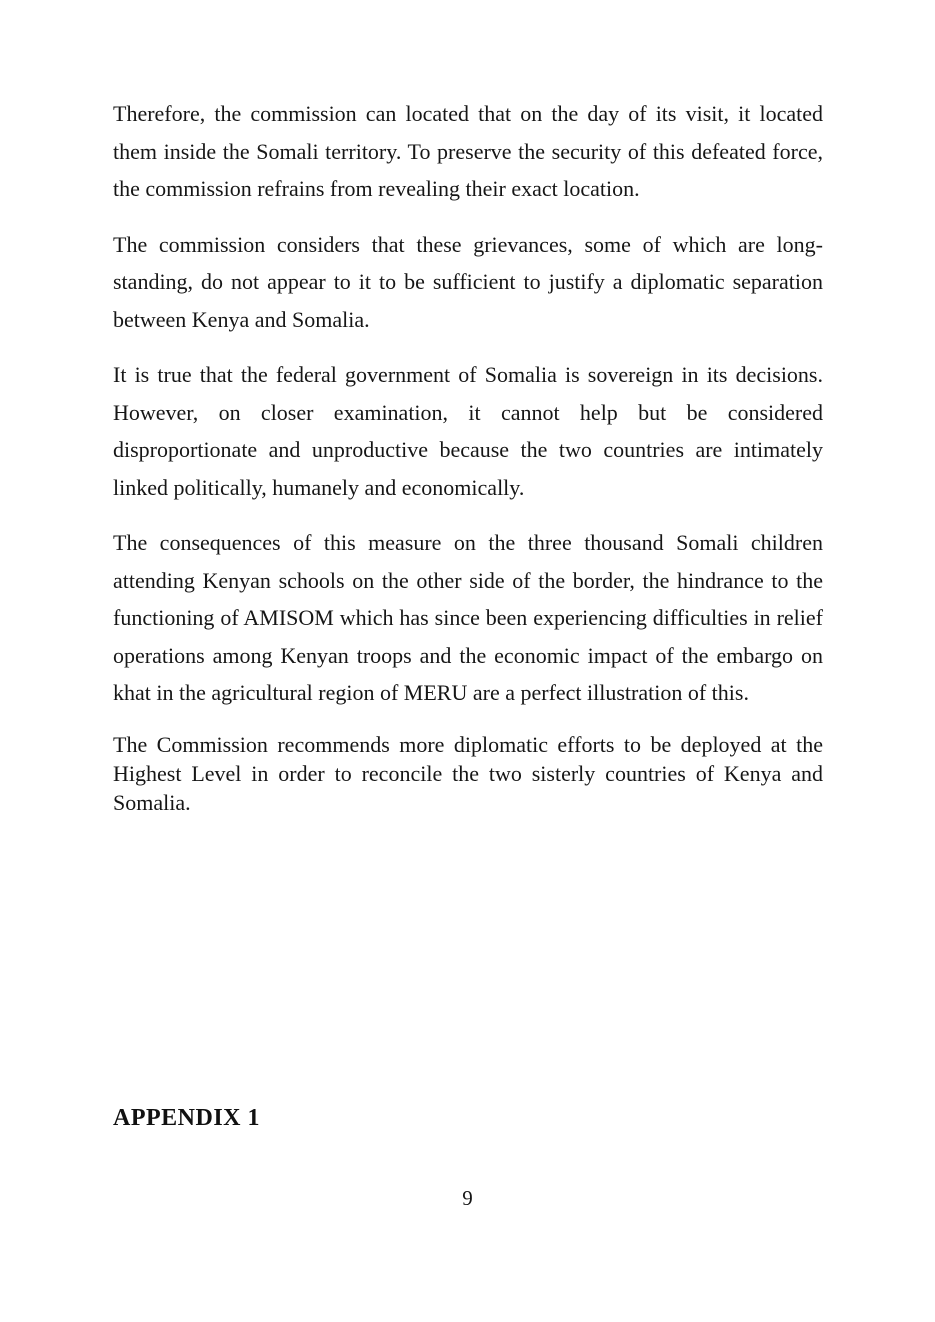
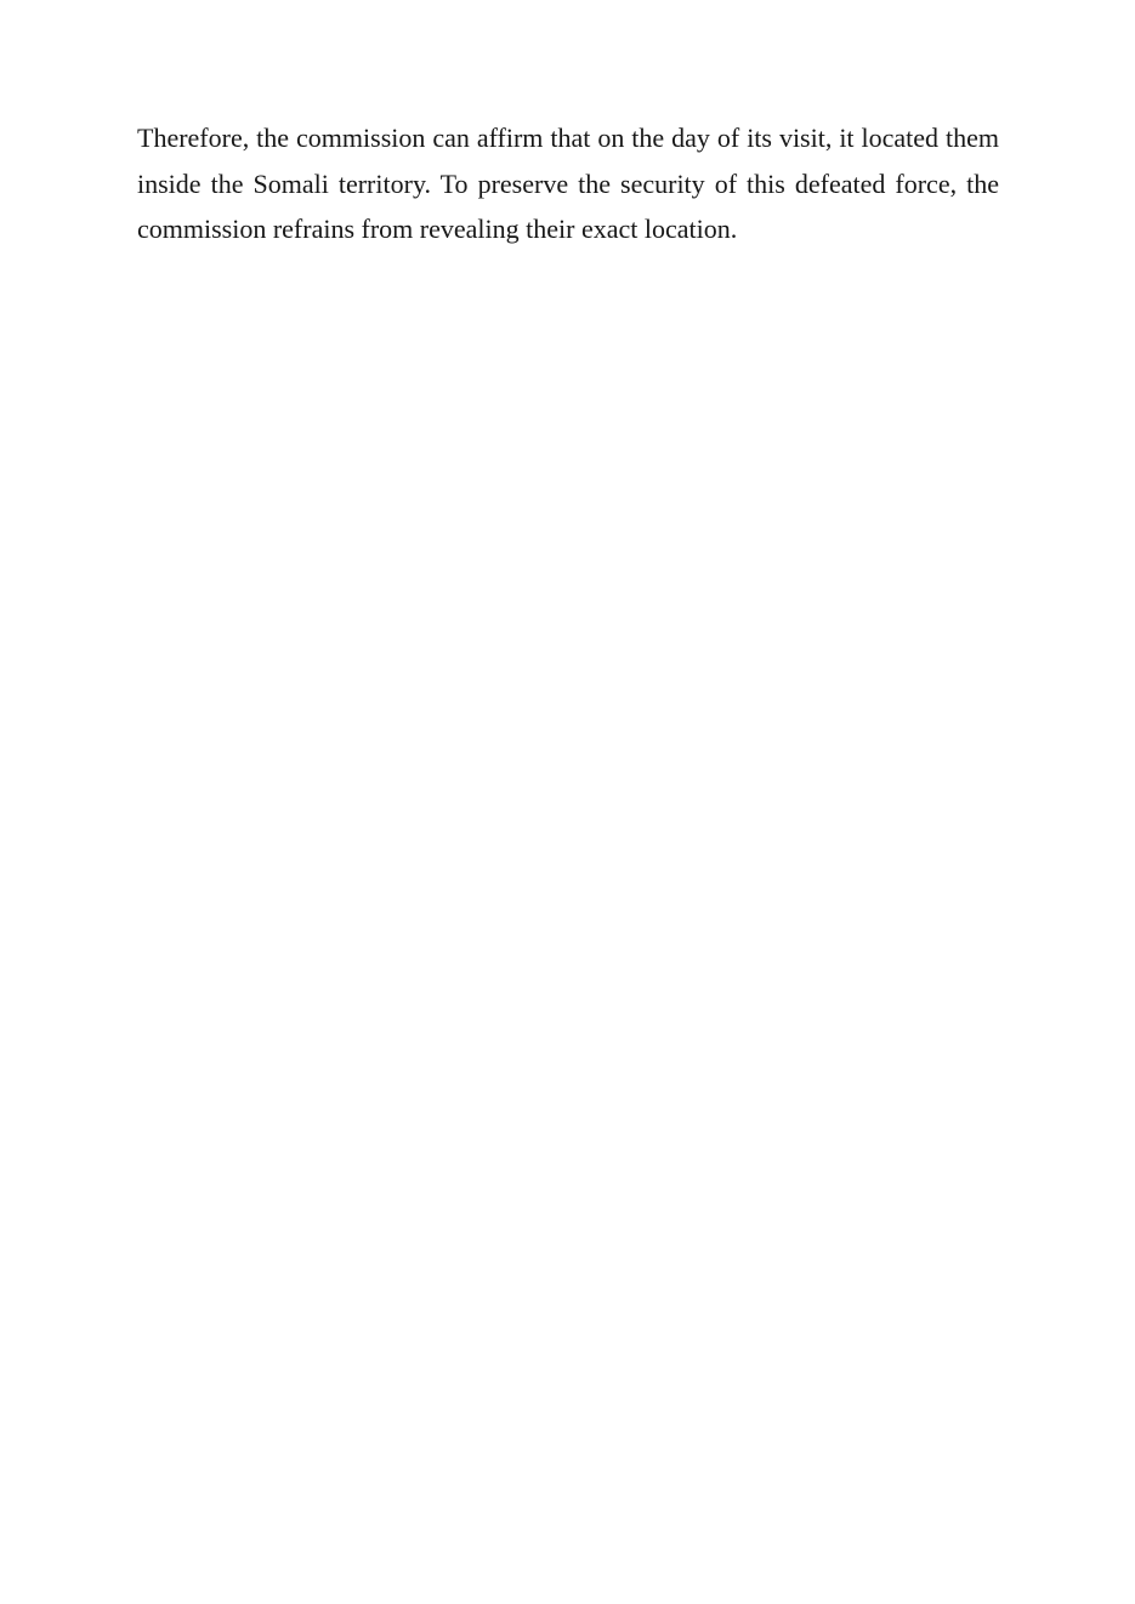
- Therefore, the commission can located that on the day of its visit, it located them inside the Somali territory. To preserve the security of this defeated force, the commission refrains from revealing their exact location.
+ Therefore, the commission can affirm that on the day of its visit, it located them inside the Somali territory. To preserve the security of this defeated force, the commission refrains from revealing their exact location.
- The commission considers that these grievances, some of which are long-standing, do not appear to it to be sufficient to justify a diplomatic separation between Kenya and Somalia.
- It is true that the federal government of Somalia is sovereign in its decisions. However, on closer examination, it cannot help but be considered disproportionate and unproductive because the two countries are intimately linked politically, humanely and economically.
- The consequences of this measure on the three thousand Somali children attending Kenyan schools on the other side of the border, the hindrance to the functioning of AMISOM which has since been experiencing difficulties in relief operations among Kenyan troops and the economic impact of the embargo on khat in the agricultural region of MERU are a perfect illustration of this.
- The Commission recommends more diplomatic efforts to be deployed at the Highest Level in order to reconcile the two sisterly countries of Kenya and Somalia.
- APPENDIX 1
- 9
